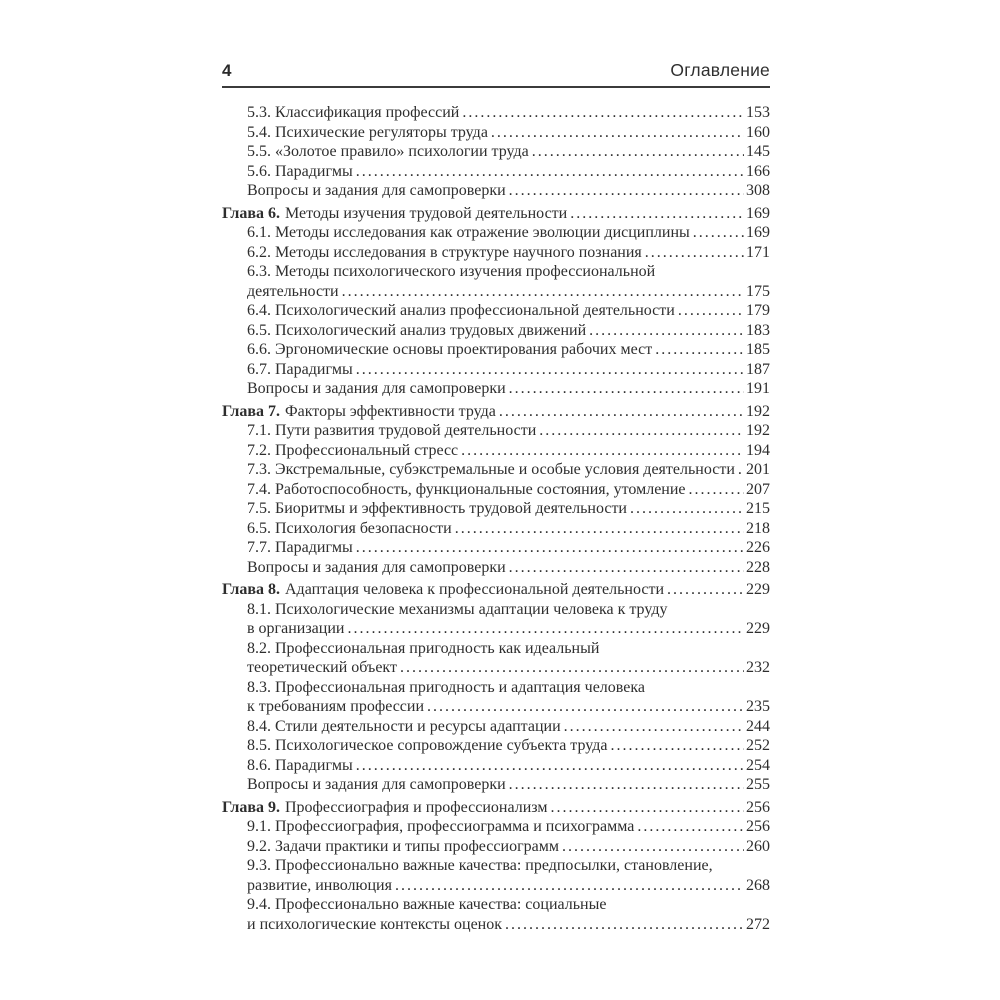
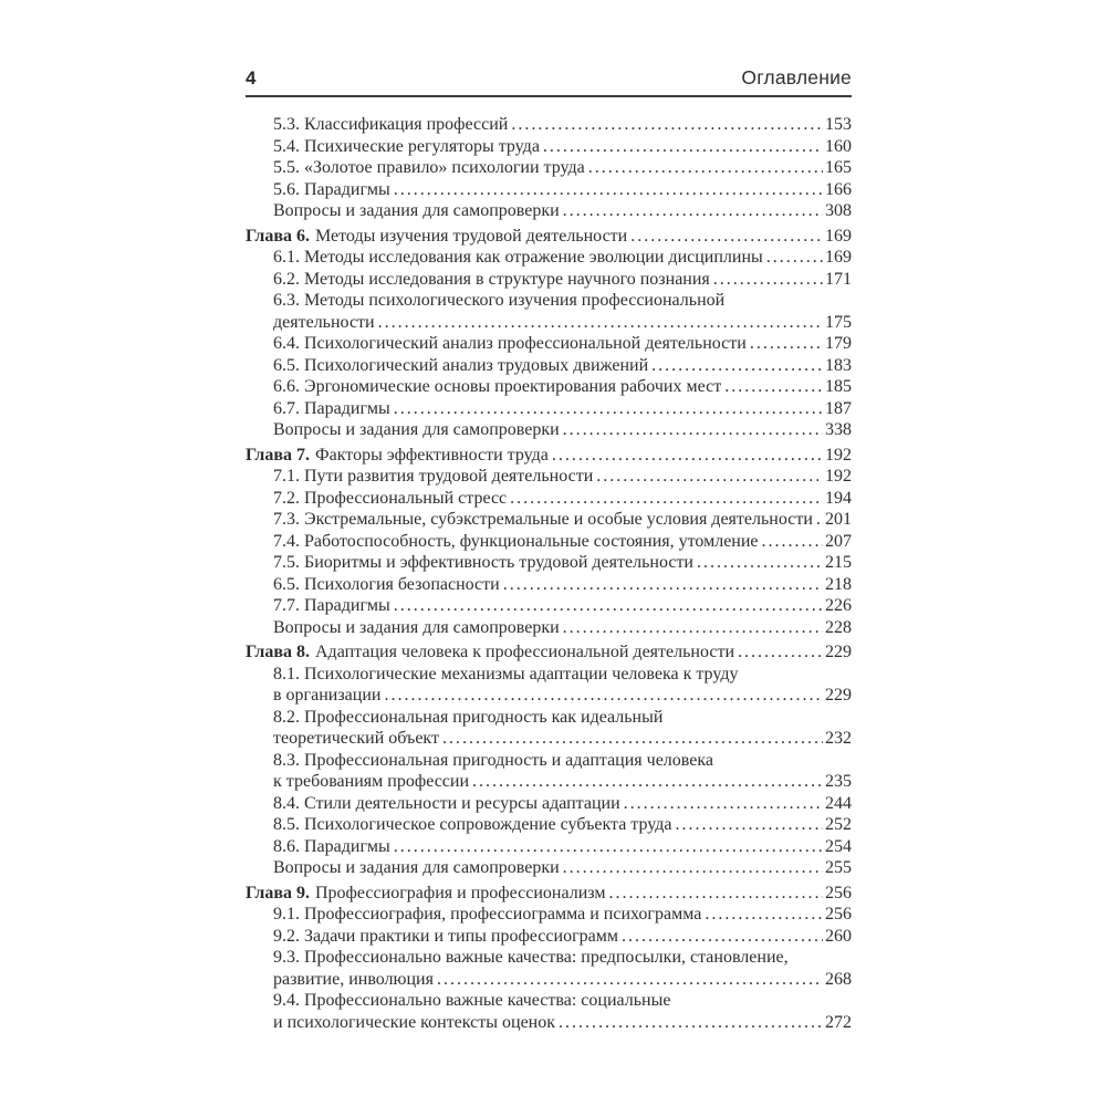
  4
  Оглавление
  5.3. Классификация профессий
  153
  5.4. Психические регуляторы труда
  160
  5.5. «Золотое правило» психологии труда
- 145
+ 165
  5.6. Парадигмы
  166
  Вопросы и задания для самопроверки
  308
  Глава 6.
  Методы изучения трудовой деятельности
  169
  6.1. Методы исследования как отражение эволюции дисциплины
  169
  6.2. Методы исследования в структуре научного познания
  171
  6.3. Методы психологического изучения профессиональной
  деятельности
  175
  6.4. Психологический анализ профессиональной деятельности
  179
  6.5. Психологический анализ трудовых движений
  183
  6.6. Эргономические основы проектирования рабочих мест
  185
  6.7. Парадигмы
  187
  Вопросы и задания для самопроверки
- 191
+ 338
  Глава 7.
  Факторы эффективности труда
  192
  7.1. Пути развития трудовой деятельности
  192
  7.2. Профессиональный стресс
  194
  7.3. Экстремальные, субэкстремальные и особые условия деятельности
  201
  7.4. Работоспособность, функциональные состояния, утомление
  207
  7.5. Биоритмы и эффективность трудовой деятельности
  215
  6.5. Психология безопасности
  218
  7.7. Парадигмы
  226
  Вопросы и задания для самопроверки
  228
  Глава 8.
  Адаптация человека к профессиональной деятельности
  229
  8.1. Психологические механизмы адаптации человека к труду
  в организации
  229
  8.2. Профессиональная пригодность как идеальный
  теоретический объект
  232
  8.3. Профессиональная пригодность и адаптация человека
  к требованиям профессии
  235
  8.4. Стили деятельности и ресурсы адаптации
  244
  8.5. Психологическое сопровождение субъекта труда
  252
  8.6. Парадигмы
  254
  Вопросы и задания для самопроверки
  255
  Глава 9.
  Профессиография и профессионализм
  256
  9.1. Профессиография, профессиограмма и психограмма
  256
  9.2. Задачи практики и типы профессиограмм
  260
  9.3. Профессионально важные качества: предпосылки, становление,
  развитие, инволюция
  268
  9.4. Профессионально важные качества: социальные
  и психологические контексты оценок
  272
